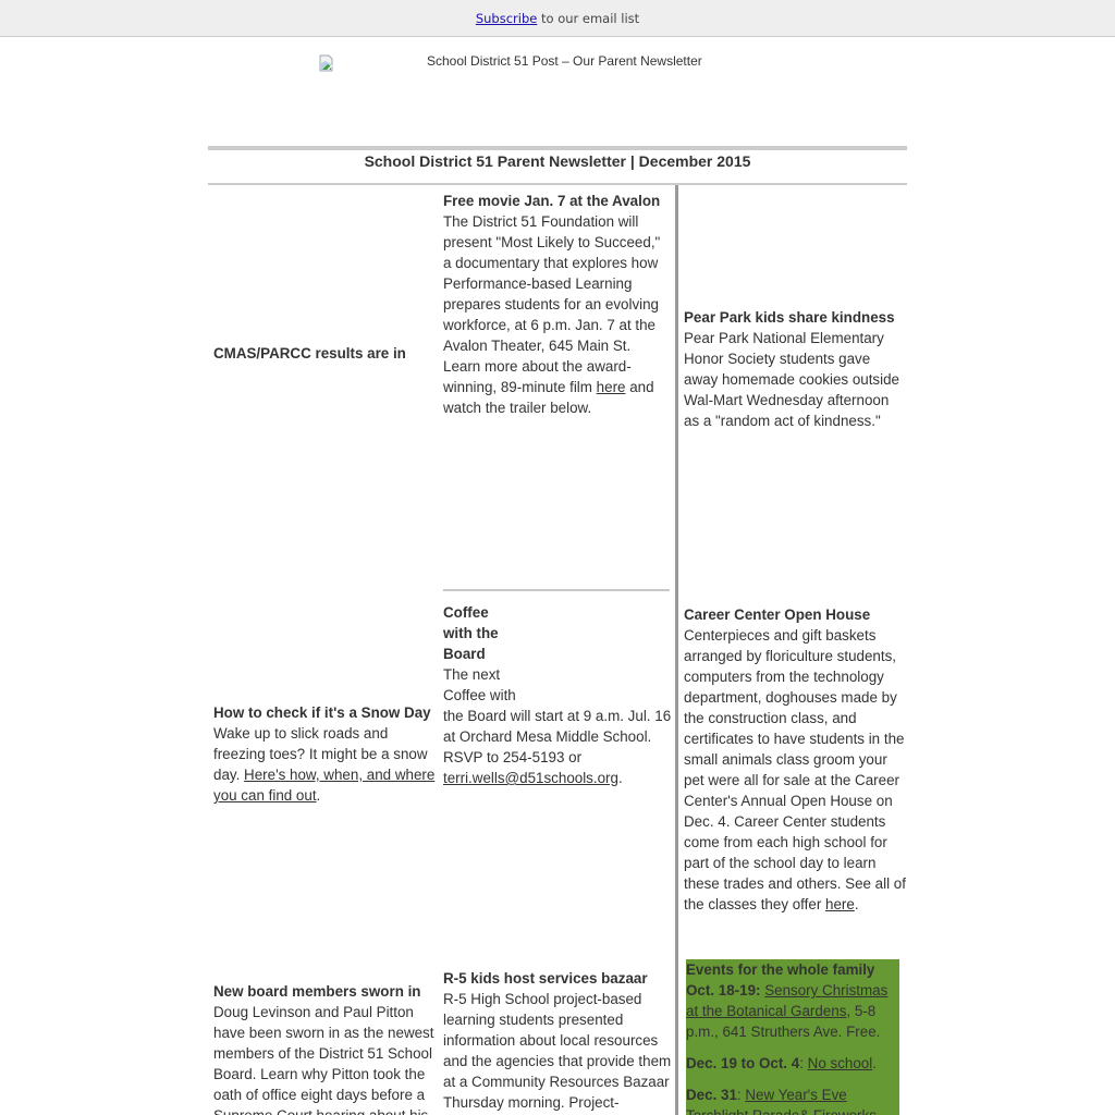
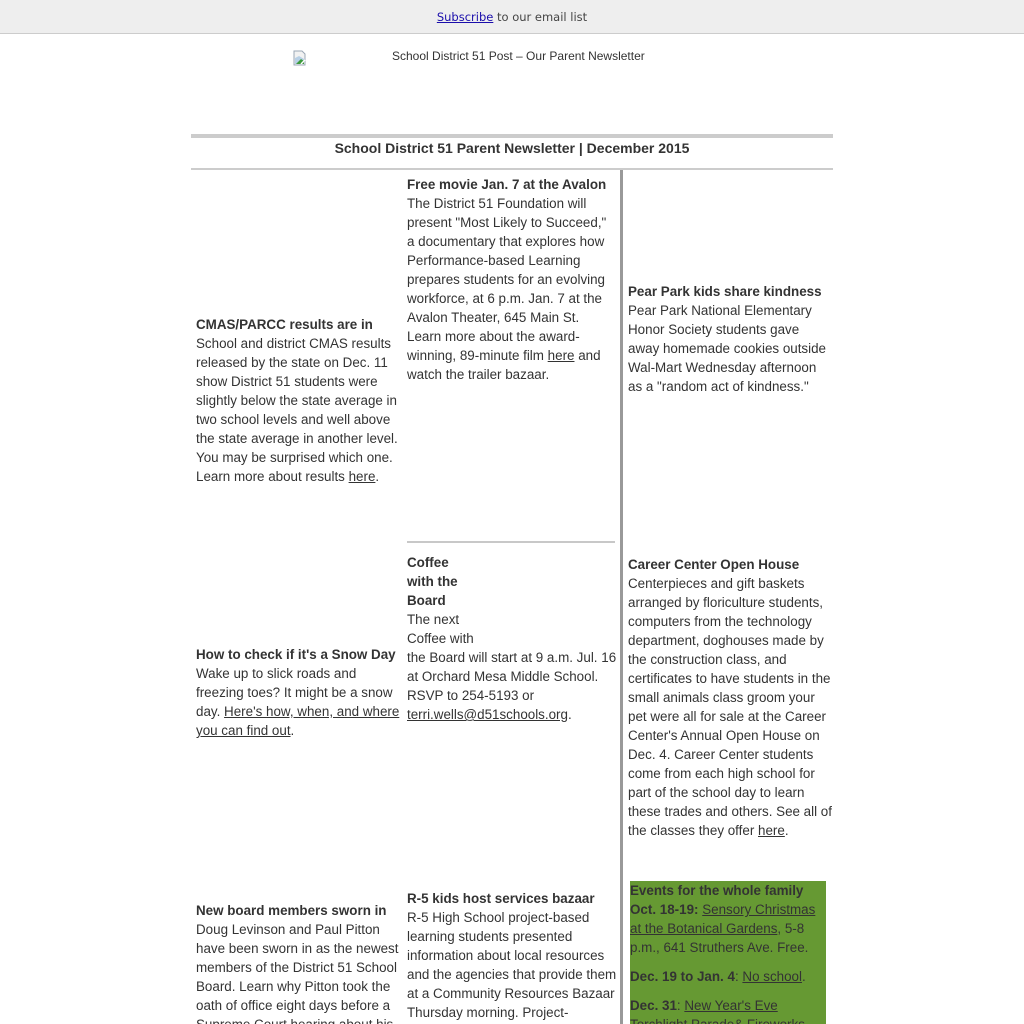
  Subscribe to our email list
  School District 51 Post – Our Parent Newsletter
  School District 51 Parent Newsletter | December 2015
  CMAS/PARCC results are in
+ School and district CMAS results released by the state on Dec. 11 show District 51 students were slightly below the state average in two school levels and well above the state average in another level. You may be surprised which one. Learn more about results here.
  How to check if it's a Snow Day
  Wake up to slick roads and freezing toes? It might be a snow day. Here's how, when, and where you can find out.
  New board members sworn in
  Doug Levinson and Paul Pitton have been sworn in as the newest members of the District 51 School Board. Learn why Pitton took the oath of office eight days before a
  Free movie Jan. 7 at the Avalon
- The District 51 Foundation will present "Most Likely to Succeed," a documentary that explores how Performance-based Learning prepares students for an evolving workforce, at 6 p.m. Jan. 7 at the Avalon Theater, 645 Main St. Learn more about the award-winning, 89-minute film here and watch the trailer below.
+ The District 51 Foundation will present "Most Likely to Succeed," a documentary that explores how Performance-based Learning prepares students for an evolving workforce, at 6 p.m. Jan. 7 at the Avalon Theater, 645 Main St. Learn more about the award-winning, 89-minute film here and watch the trailer bazaar.
  Coffee
  with the
  Board
  The next
  Coffee with
  the Board will start at 9 a.m. Jul. 16 at Orchard Mesa Middle School. RSVP to 254-5193 or terri.wells@d51schools.org.
  R-5 kids host services bazaar
  R-5 High School project-based learning students presented information about local resources and the agencies that provide them at a Community Resources Bazaar Thursday morning. Project-
  Pear Park kids share kindness
  Pear Park National Elementary Honor Society students gave away homemade cookies outside Wal-Mart Wednesday afternoon as a "random act of kindness."
  Career Center Open House
  Centerpieces and gift baskets arranged by floriculture students, computers from the technology department, doghouses made by the construction class, and certificates to have students in the small animals class groom your pet were all for sale at the Career Center's Annual Open House on Dec. 4. Career Center students come from each high school for part of the school day to learn these trades and others. See all of the classes they offer here.
  Events for the whole family
  Oct. 18-19: Sensory Christmas at the Botanical Gardens, 5-8 p.m., 641 Struthers Ave. Free.
- Dec. 19 to Oct. 4: No school.
+ Dec. 19 to Jan. 4: No school.
